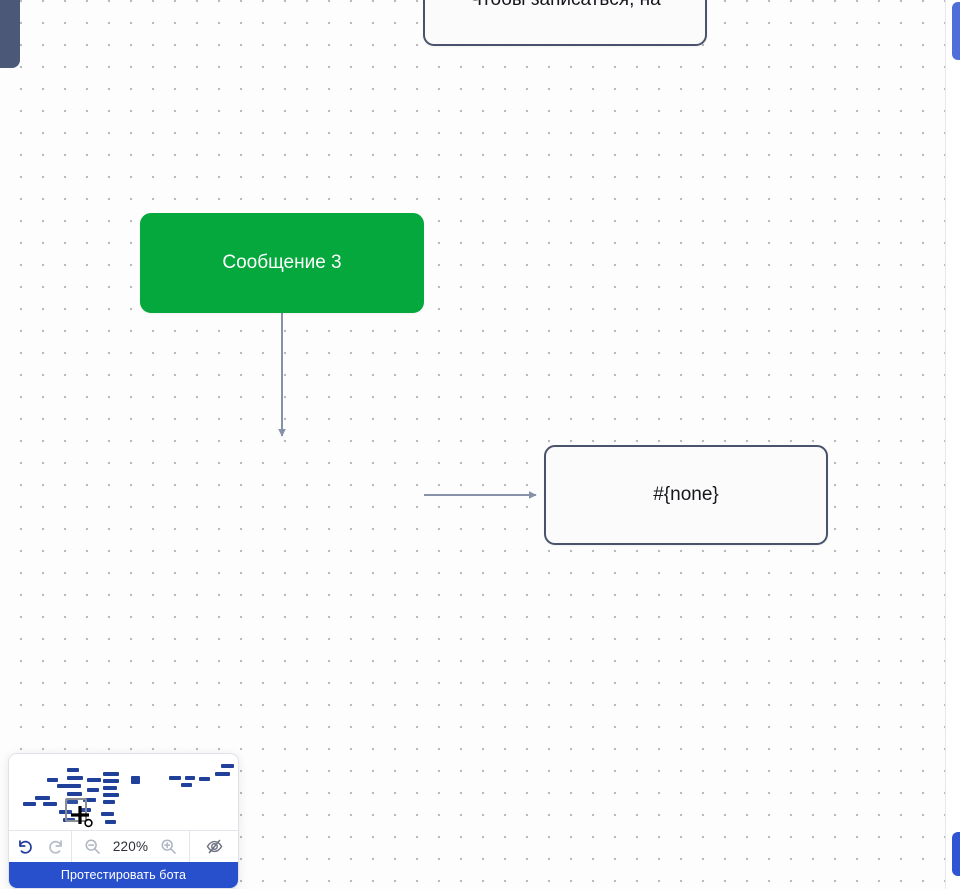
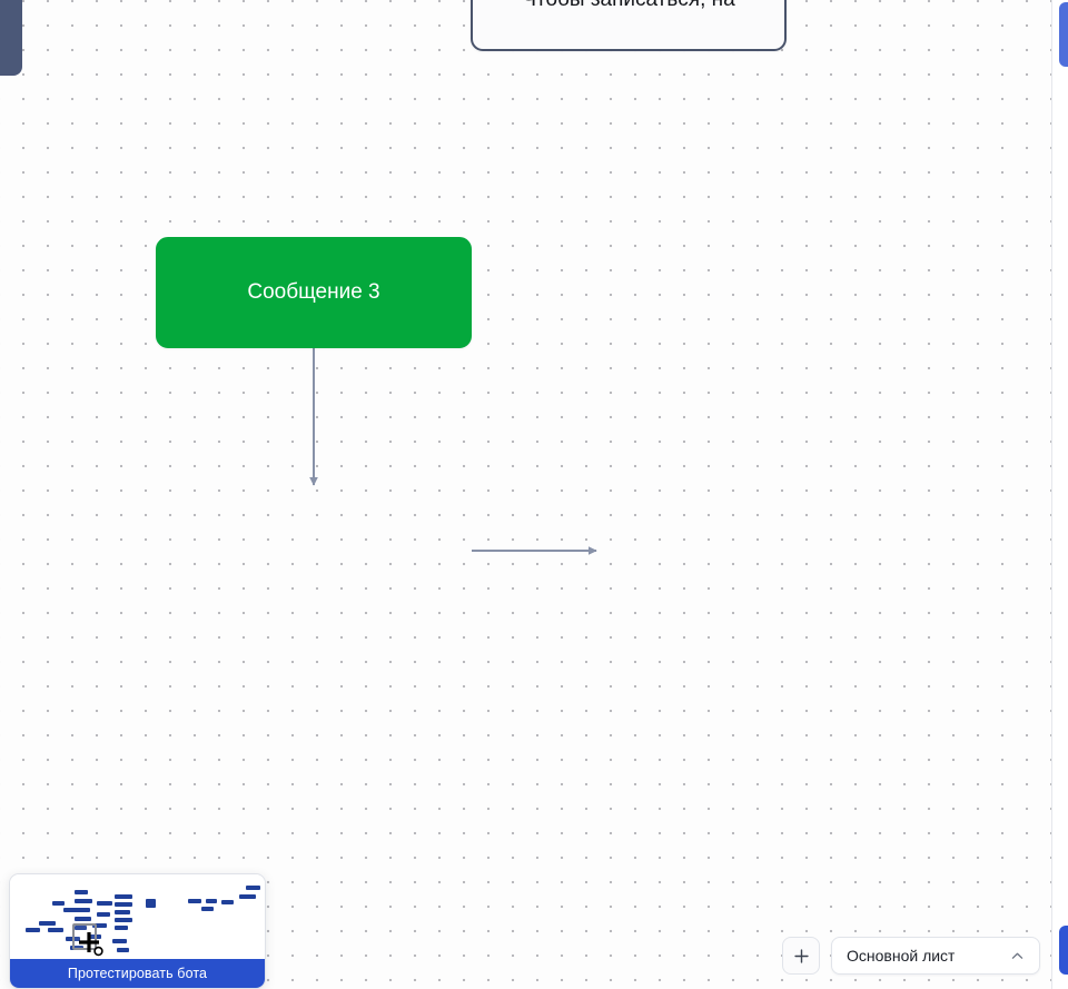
  Сообщение 3
- #{none}
- 220%
  Протестировать бота
+ Основной лист
